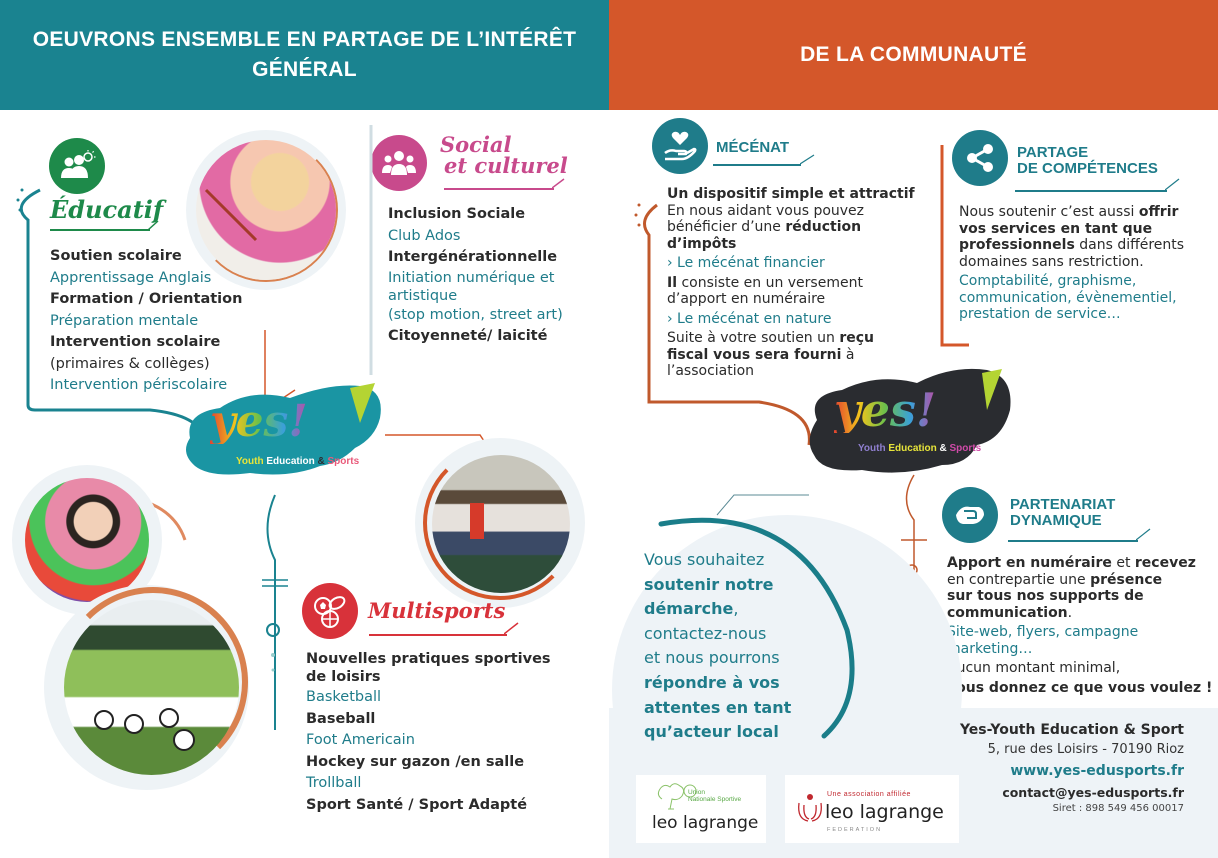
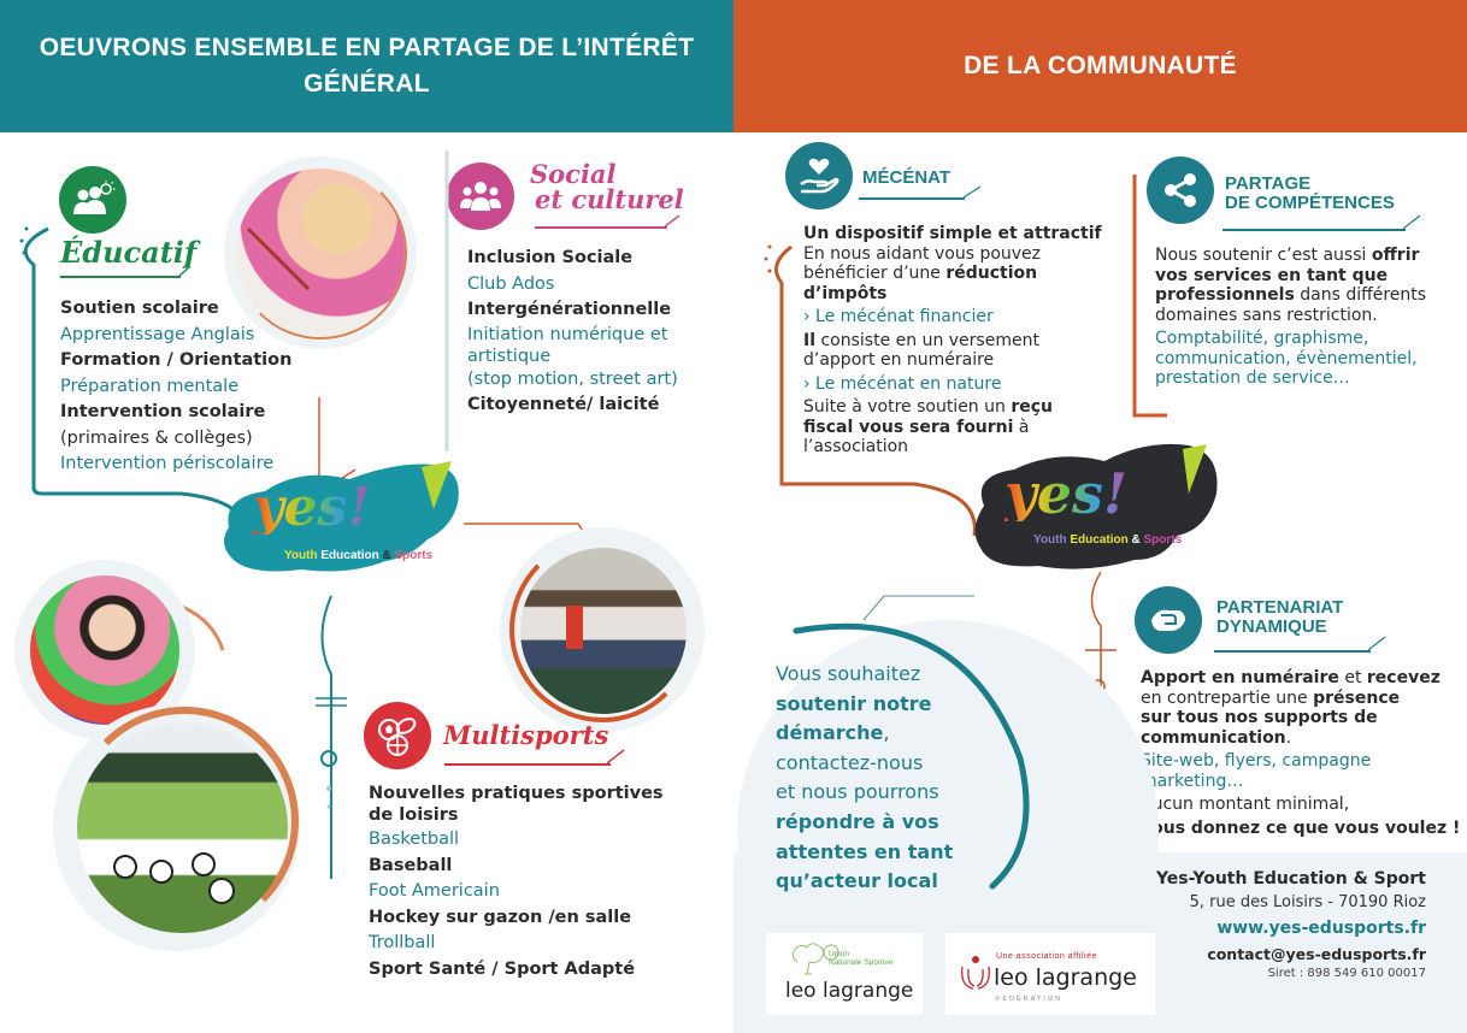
  OEUVRONS ENSEMBLE EN PARTAGE DE L’INTÉRÊT
  GÉNÉRAL
  Éducatif
  Soutien scolaire
  Apprentissage Anglais
  Formation / Orientation
  Préparation mentale
  Intervention scolaire
  (primaires & collèges)
  Intervention périscolaire
  Social
  et culturel
  Inclusion Sociale
  Club Ados
  Intergénérationnelle
  Initiation numérique et
  artistique
  (stop motion, street art)
  Citoyenneté/ laicité
  yes!
  Youth Education & Sports
  Multisports
  Nouvelles pratiques sportives
  de loisirs
  Basketball
  Baseball
  Foot Americain
  Hockey sur gazon /en salle
  Trollball
  Sport Santé / Sport Adapté
  DE LA COMMUNAUTÉ
  MÉCÉNAT
  Un dispositif simple et attractif
  En nous aidant vous pouvez
  bénéficier d’une réduction
  d’impôts
  › Le mécénat financier
  Il consiste en un versement
  d’apport en numéraire
  › Le mécénat en nature
  Suite à votre soutien un reçu
  fiscal vous sera fourni à
  l’association
  PARTAGE
  DE COMPÉTENCES
  Nous soutenir c’est aussi offrir
  vos services en tant que
  professionnels dans différents
  domaines sans restriction.
  Comptabilité, graphisme,
  communication, évènementiel,
  prestation de service…
  yes!
  Youth Education & Sports
  PARTENARIAT
  DYNAMIQUE
  Apport en numéraire et recevez
  en contrepartie une présence
  sur tous nos supports de
  communication.
  ite-web, flyers, campagne
  arketing…
  ucun montant minimal,
  us donnez ce que vous voulez !
  Vous souhaitez
  soutenir notre
  démarche,
  contactez-nous
  et nous pourrons
  répondre à vos
  attentes en tant
  qu’acteur local
  leo lagrange
  leo lagrange
  Yes-Youth Education & Sport
  5, rue des Loisirs - 70190 Rioz
  www.yes-edusports.fr
  contact@yes-edusports.fr
- Siret : 898 549 456 00017
+ Siret : 898 549 610 00017
